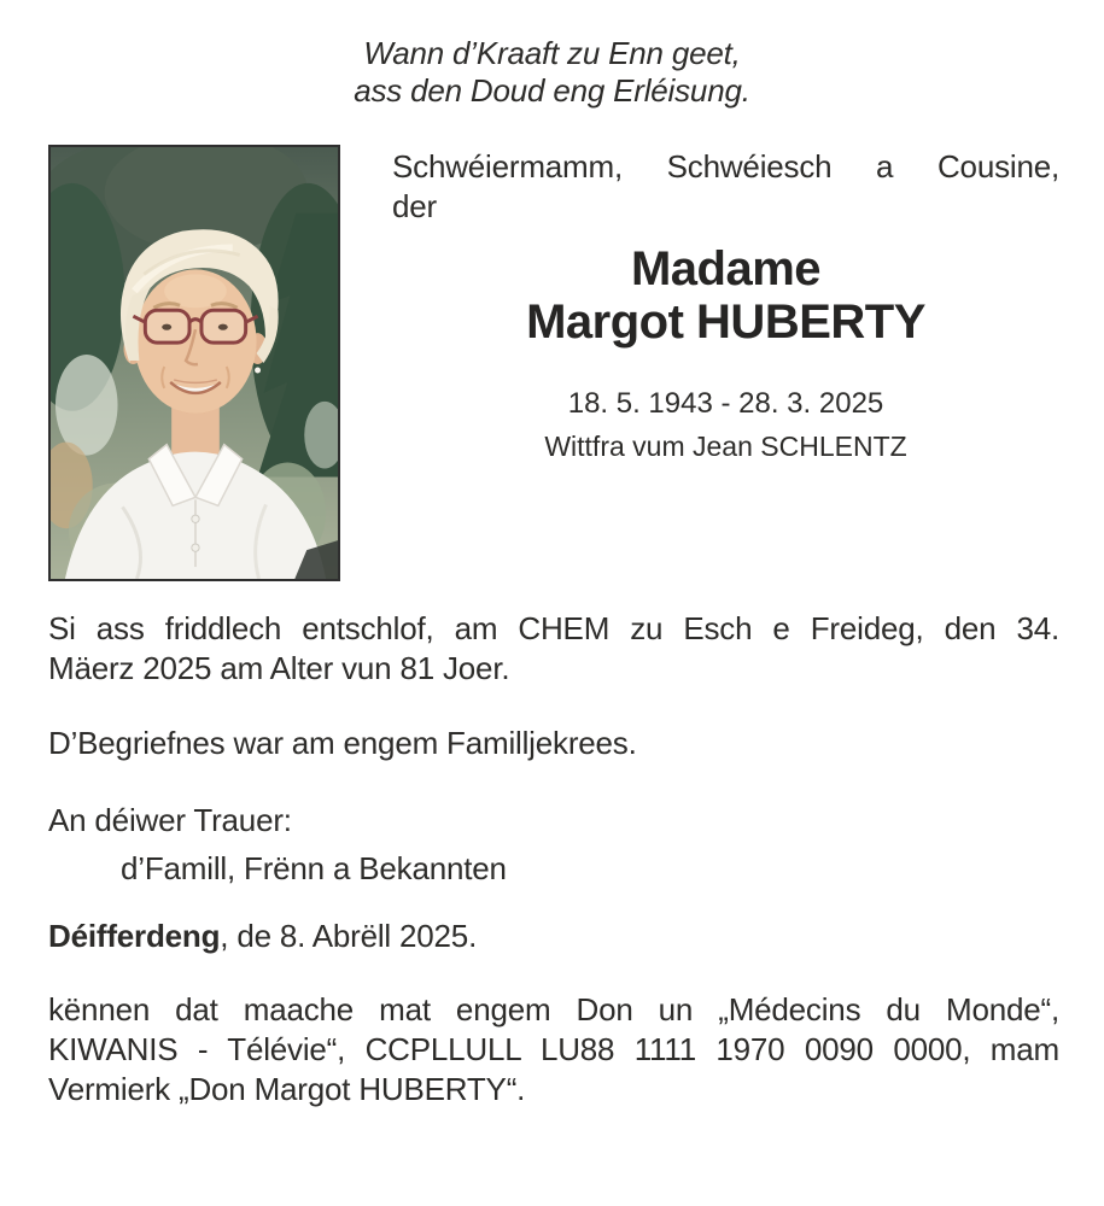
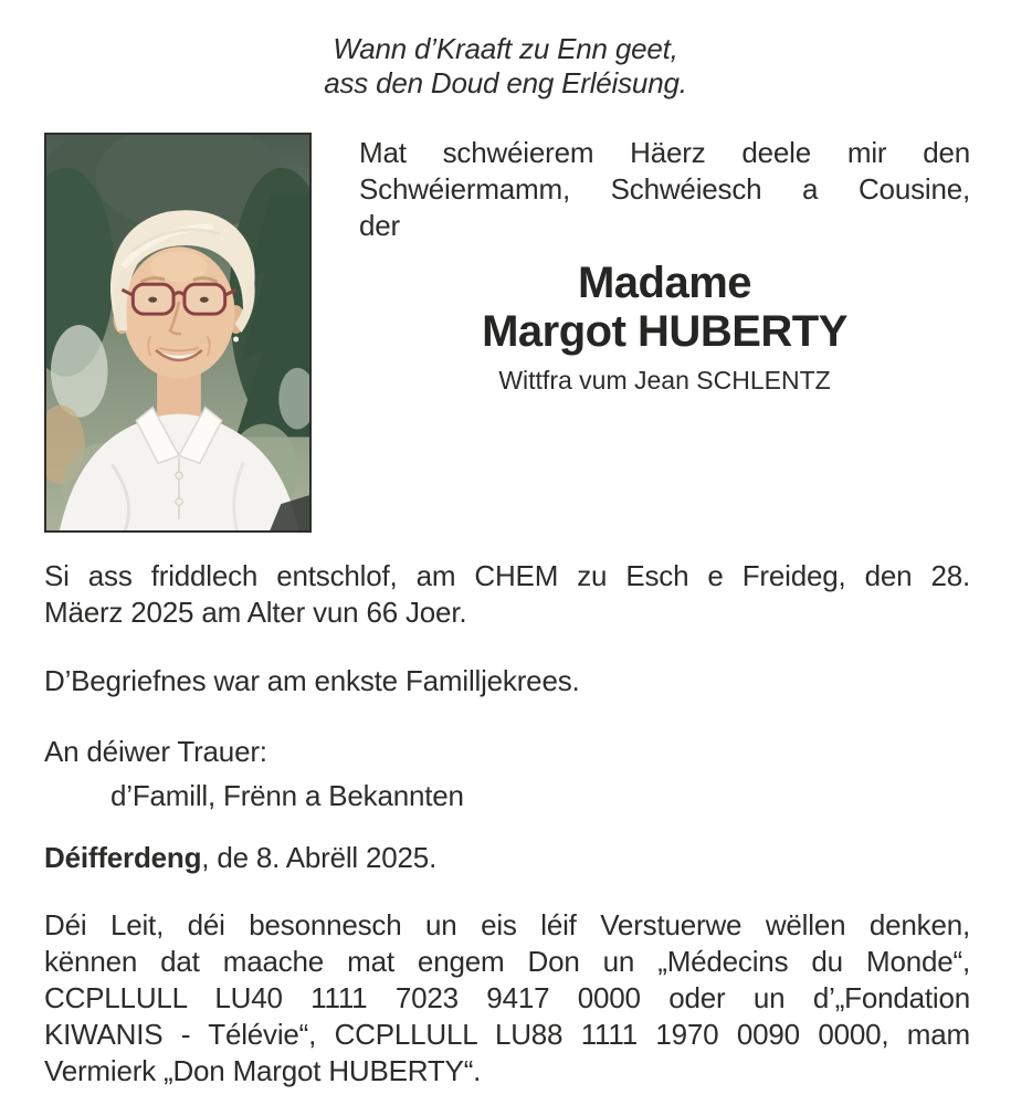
  Wann d’Kraaft zu Enn geet,
  ass den Doud eng Erléisung.
+ Mat schwéierem Häerz deele mir den
  Schwéiermamm, Schwéiesch a Cousine,
  der
  Madame
  Margot HUBERTY
- 18. 5. 1943 - 28. 3. 2025
  Wittfra vum Jean SCHLENTZ
- Si ass friddlech entschlof, am CHEM zu Esch e Freideg, den 34.
+ Si ass friddlech entschlof, am CHEM zu Esch e Freideg, den 28.
- Mäerz 2025 am Alter vun 81 Joer.
+ Mäerz 2025 am Alter vun 66 Joer.
- D’Begriefnes war am engem Familljekrees.
+ D’Begriefnes war am enkste Familljekrees.
  An déiwer Trauer:
  d’Famill, Frënn a Bekannten
  Déifferdeng, de 8. Abrëll 2025.
+ Déi Leit, déi besonnesch un eis léif Verstuerwe wëllen denken,
  kënnen dat maache mat engem Don un „Médecins du Monde“,
+ CCPLLULL LU40 1111 7023 9417 0000 oder un d’„Fondation
  KIWANIS - Télévie“, CCPLLULL LU88 1111 1970 0090 0000, mam
  Vermierk „Don Margot HUBERTY“.
